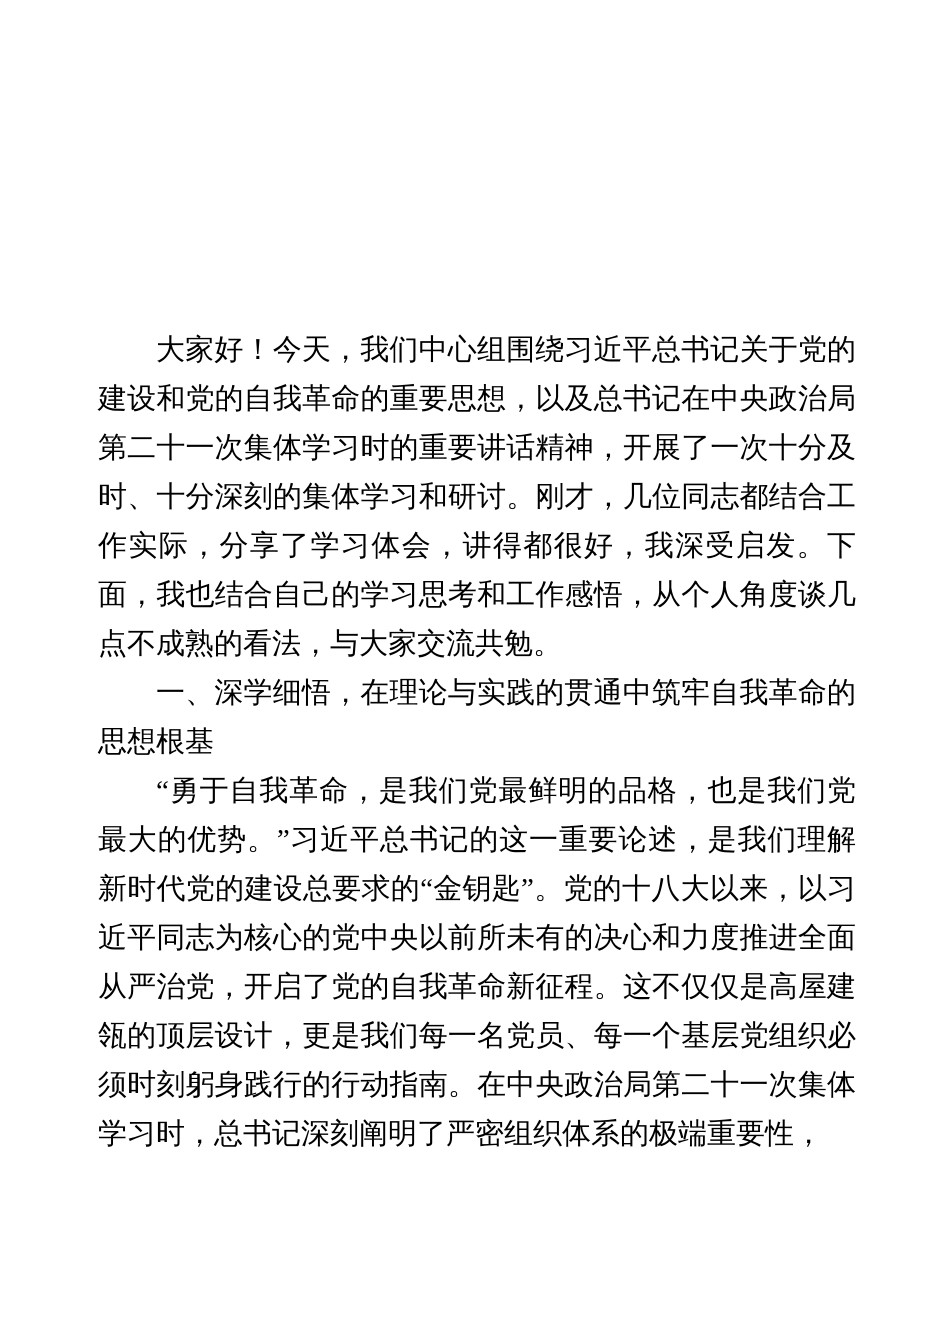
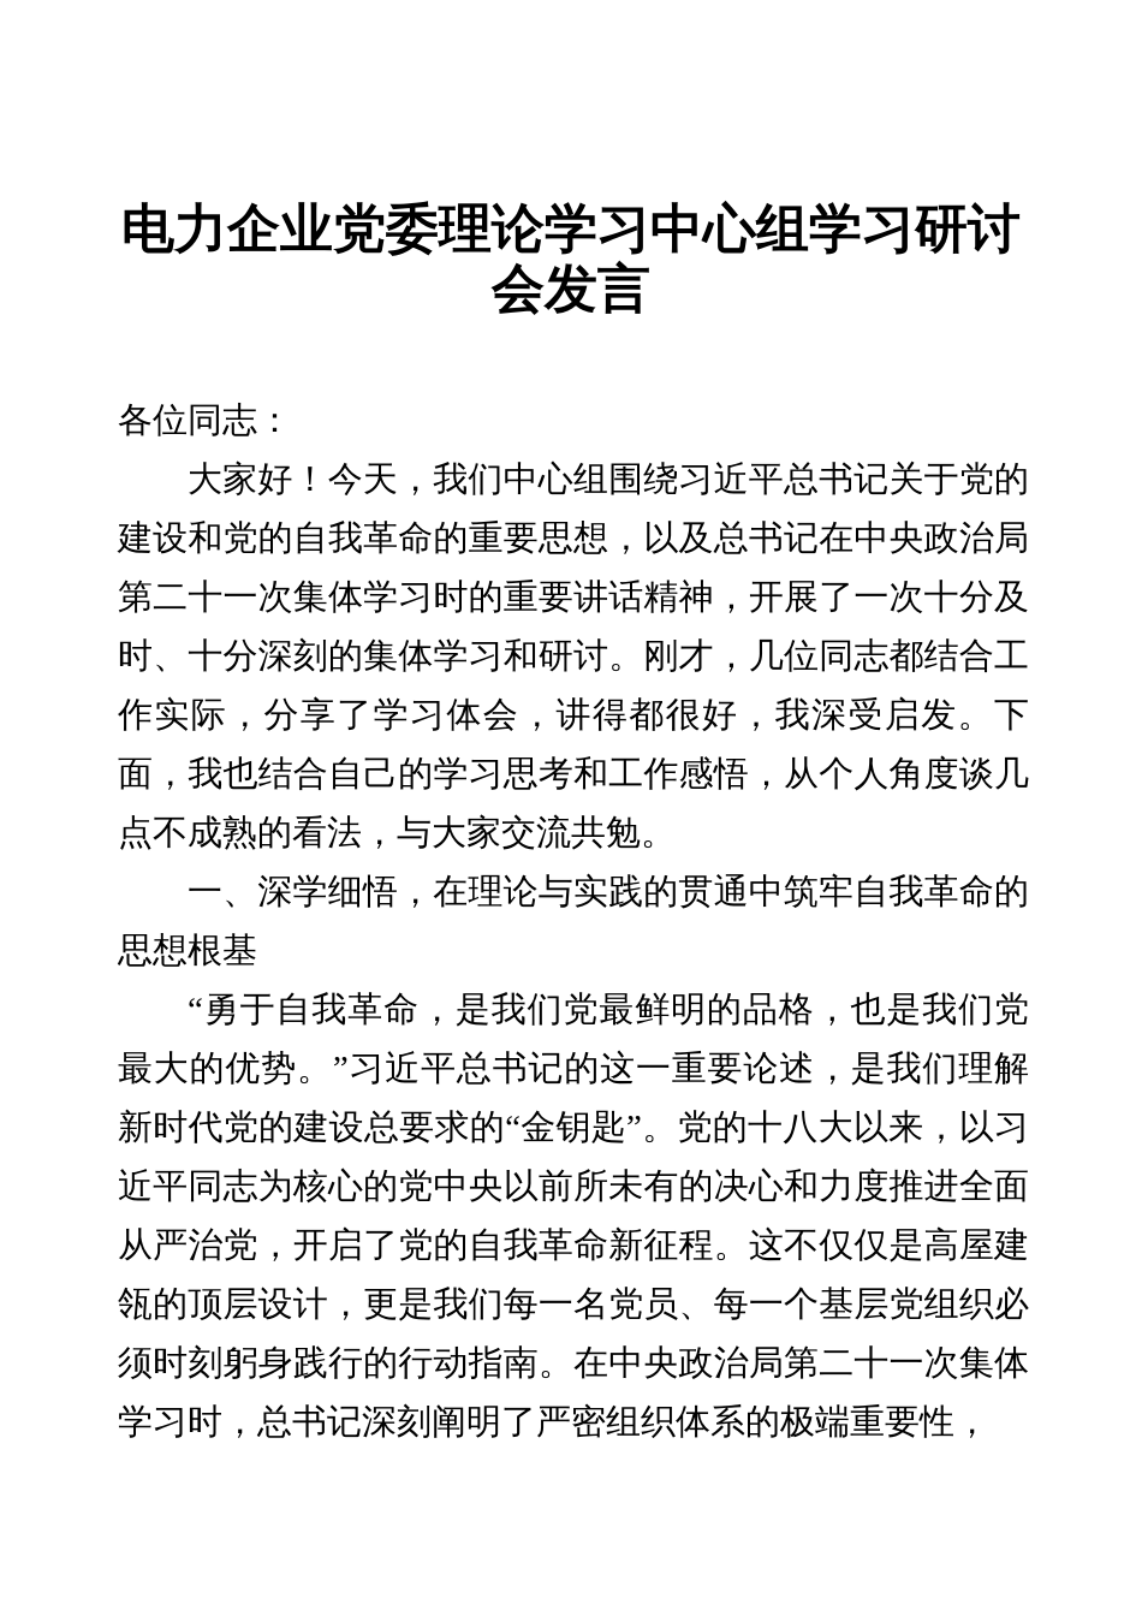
+ 电力企业党委理论学习中心组学习研讨会发言
+ 各位同志：
  大家好！今天，我们中心组围绕习近平总书记关于党的建设和党的自我革命的重要思想，以及总书记在中央政治局第二十一次集体学习时的重要讲话精神，开展了一次十分及时、十分深刻的集体学习和研讨。刚才，几位同志都结合工作实际，分享了学习体会，讲得都很好，我深受启发。下面，我也结合自己的学习思考和工作感悟，从个人角度谈几点不成熟的看法，与大家交流共勉。
  一、深学细悟，在理论与实践的贯通中筑牢自我革命的思想根基
  “勇于自我革命，是我们党最鲜明的品格，也是我们党最大的优势。”习近平总书记的这一重要论述，是我们理解新时代党的建设总要求的“金钥匙”。党的十八大以来，以习近平同志为核心的党中央以前所未有的决心和力度推进全面从严治党，开启了党的自我革命新征程。这不仅仅是高屋建瓴的顶层设计，更是我们每一名党员、每一个基层党组织必须时刻躬身践行的行动指南。在中央政治局第二十一次集体学习时，总书记深刻阐明了严密组织体系的极端重要性，
